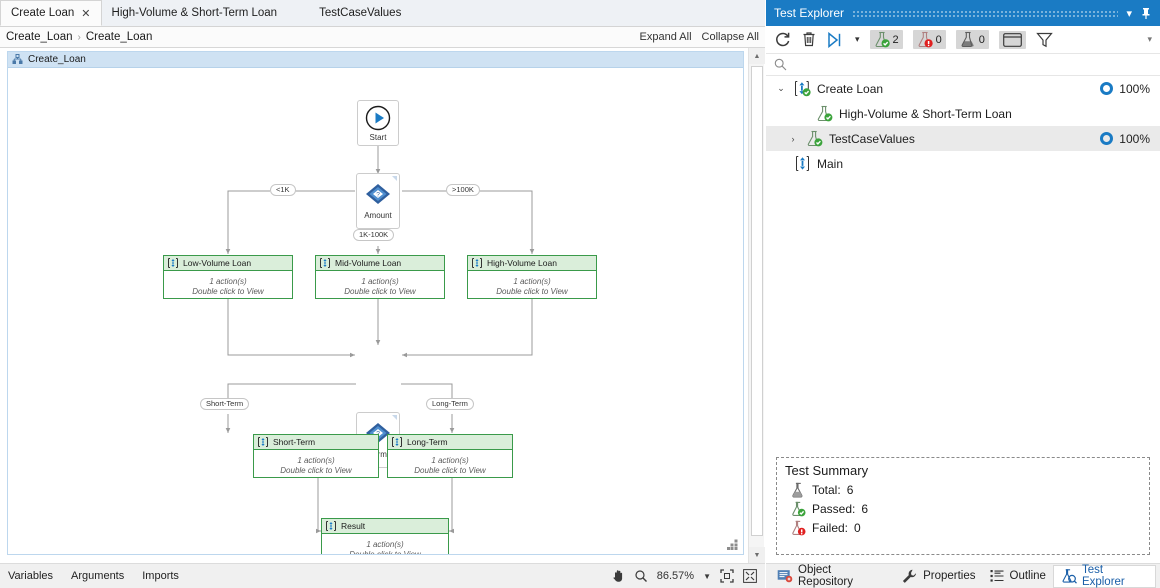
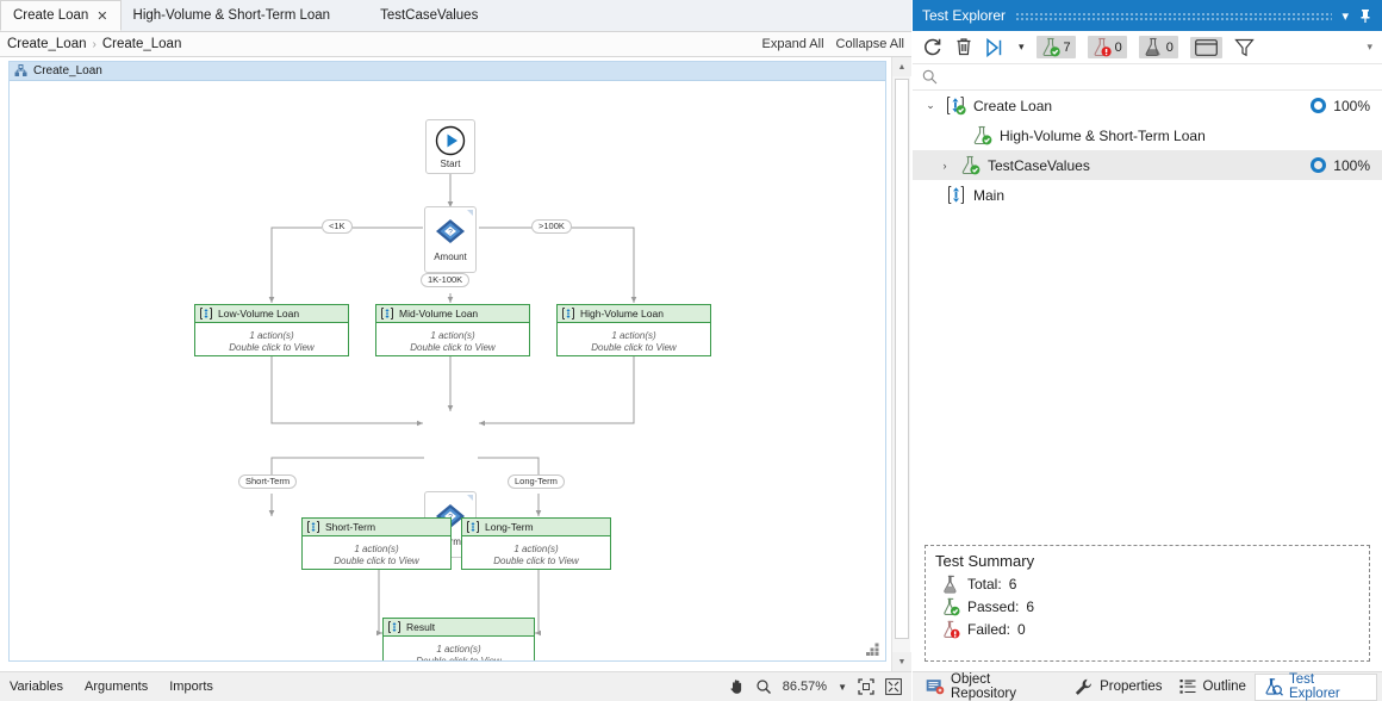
  Create Loan
  ✕
  High-Volume & Short-Term Loan
  TestCaseValues
  Create_Loan
  ›
  Create_Loan
  Expand All
  Collapse All
  Create_Loan
  Start
  Amount
  <1K
  >100K
  1K-100K
  Low-Volume Loan
  1 action(s)
  Double click to View
  Mid-Volume Loan
  1 action(s)
  Double click to View
  High-Volume Loan
  1 action(s)
  Double click to View
  Short-Term
  Long-Term
  Short-Term
  1 action(s)
  Double click to View
  Long-Term
  1 action(s)
  Double click to View
  Result
  1 action(s)
  Variables
  Arguments
  Imports
  86.57%
  ▼
  Test Explorer
  ▾
  ▾
- 2
+ 7
  0
  0
  ▾
  ⌄
  Create Loan
  100%
  High-Volume & Short-Term Loan
  ›
  TestCaseValues
  100%
  Main
  Test Summary
  Total:
  6
  Passed:
  6
  Failed:
  0
  Object Repository
  Properties
  Outline
  Test Explorer
